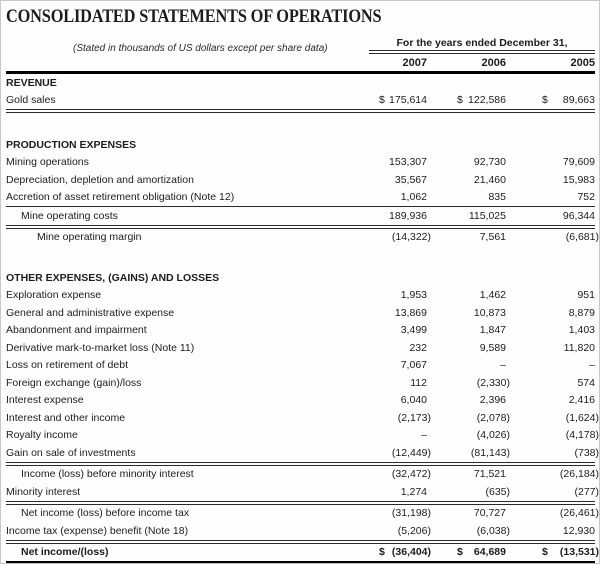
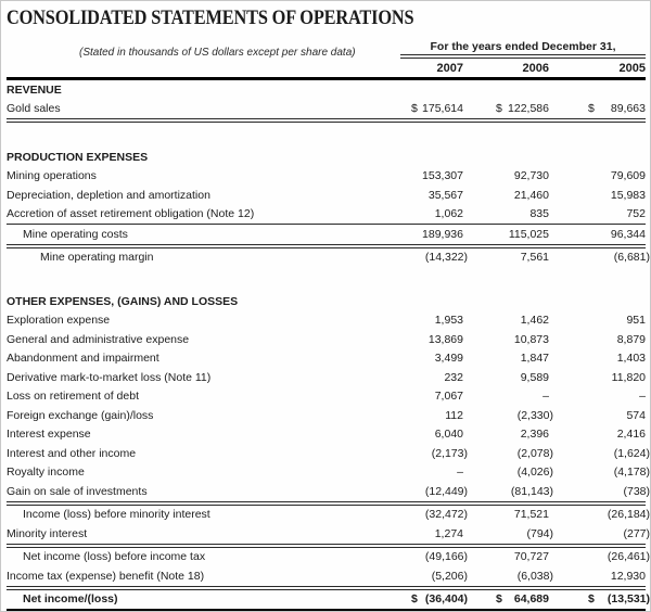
  CONSOLIDATED STATEMENTS OF OPERATIONS
  (Stated in thousands of US dollars except per share data)
  For the years ended December 31,
  2007
  2006
  2005
  REVENUE
  Gold sales
  $
  175,614
  $
  122,586
  $
  89,663
  PRODUCTION EXPENSES
  Mining operations
  153,307
  92,730
  79,609
  Depreciation, depletion and amortization
  35,567
  21,460
  15,983
  Accretion of asset retirement obligation (Note 12)
  1,062
  835
  752
  Mine operating costs
  189,936
  115,025
  96,344
  Mine operating margin
  (14,322)
  7,561
  (6,681)
  OTHER EXPENSES, (GAINS) AND LOSSES
  Exploration expense
  1,953
  1,462
  951
  General and administrative expense
  13,869
  10,873
  8,879
  Abandonment and impairment
  3,499
  1,847
  1,403
  Derivative mark-to-market loss (Note 11)
  232
  9,589
  11,820
  Loss on retirement of debt
  7,067
  –
  –
  Foreign exchange (gain)/loss
  112
  (2,330)
  574
  Interest expense
  6,040
  2,396
  2,416
  Interest and other income
  (2,173)
  (2,078)
  (1,624)
  Royalty income
  –
  (4,026)
  (4,178)
  Gain on sale of investments
  (12,449)
  (81,143)
  (738)
  Income (loss) before minority interest
  (32,472)
  71,521
  (26,184)
  Minority interest
  1,274
- (635)
+ (794)
  (277)
  Net income (loss) before income tax
- (31,198)
+ (49,166)
  70,727
  (26,461)
  Income tax (expense) benefit (Note 18)
  (5,206)
  (6,038)
  12,930
  Net income/(loss)
  $
  (36,404)
  $
  64,689
  $
  (13,531)
